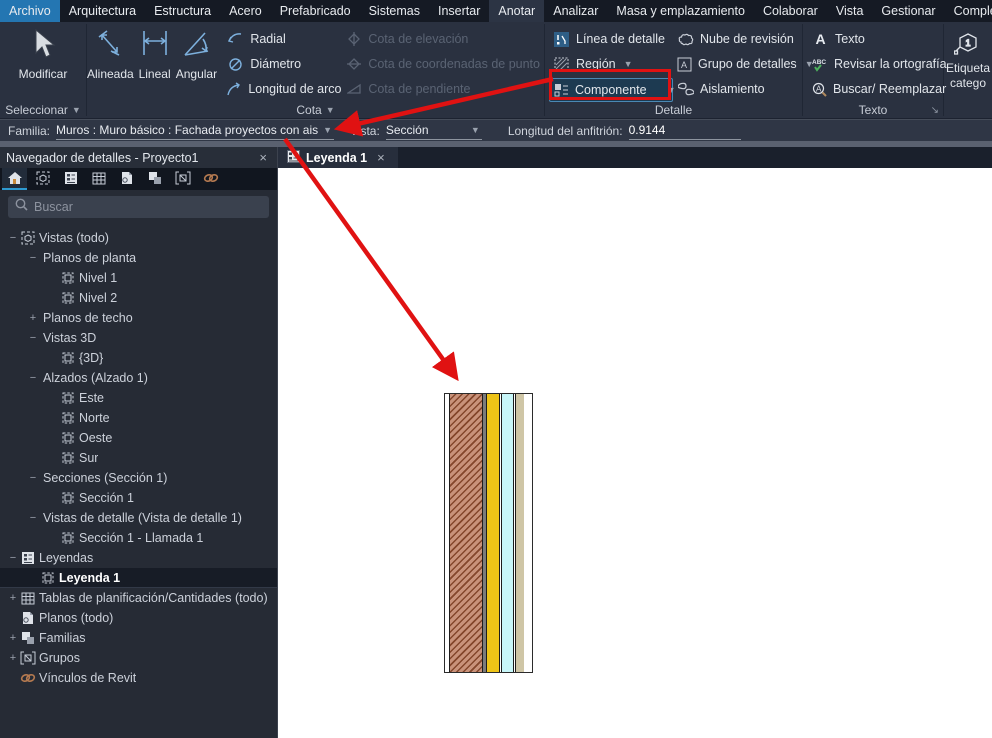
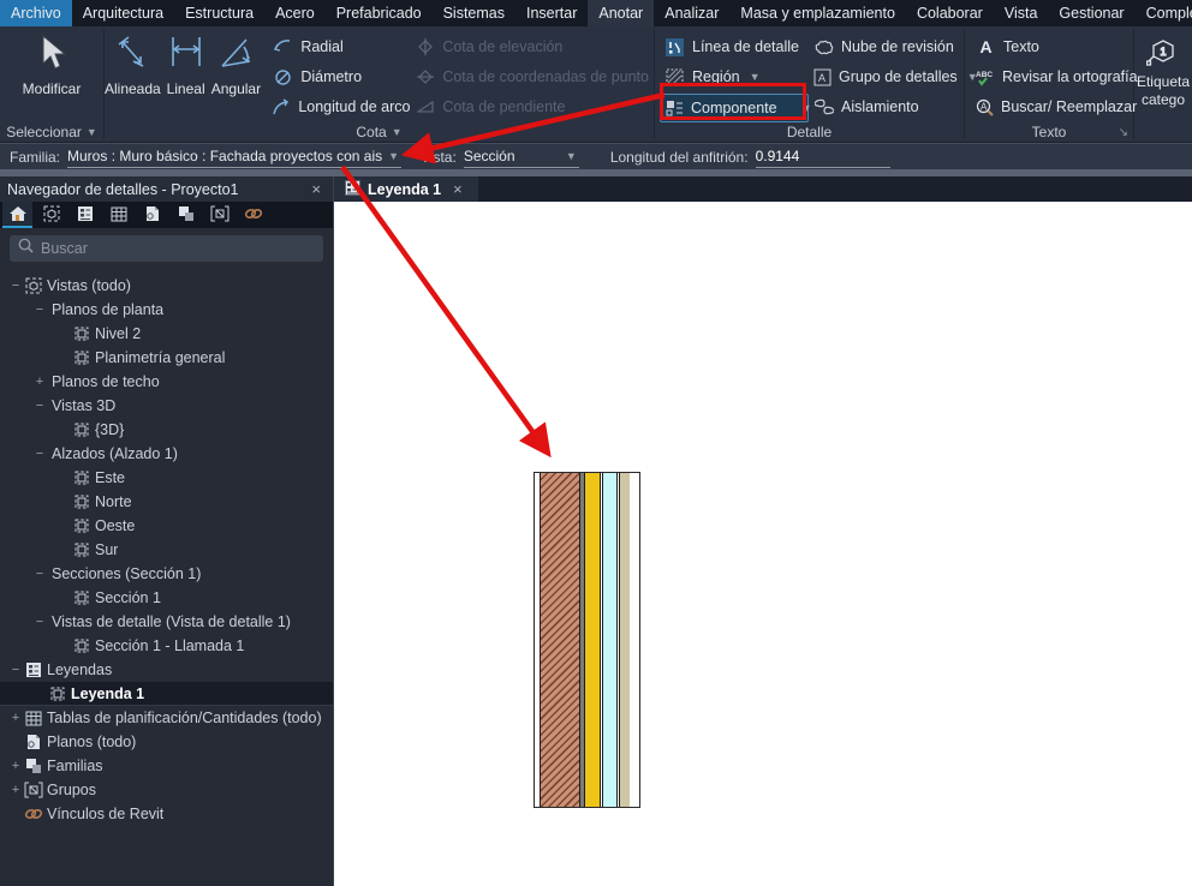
  Archivo
  Arquitectura
  Estructura
  Acero
  Prefabricado
  Sistemas
  Insertar
  Anotar
  Analizar
  Masa y emplazamiento
  Colaborar
  Vista
  Gestionar
  Compl
  Modificar
  Seleccionar
  ▼
  Alineada
  Lineal
  Angular
  Radial
  Diámetro
  Longitud de arco
  Cota de elevación
  Cota de coordenadas de punto
  Cota de pendiente
  Cota
  ▼
  Línea de detalle
  Región
  ▼
  Componente
  ▼
  Nube de revisión
  A
  Grupo de detalles
  ▼
  Aislamiento
  Detalle
  A
  Texto
  Revisar la ortografía
  A
  Buscar/ Reemplazar
  Texto
  ↘
  1
  Etiqueta
  catego
  Familia:
  Muros : Muro básico : Fachada proyectos con ais
  ▼
  Vista:
  Sección
  ▼
  Longitud del anfitrión:
  0.9144
  Navegador de detalles - Proyecto1
  ×
  Buscar
  −
  Vistas (todo)
  −
  Planos de planta
- Nivel 1
  Nivel 2
+ Planimetría general
  +
  Planos de techo
  −
  Vistas 3D
  {3D}
  −
  Alzados (Alzado 1)
  Este
  Norte
  Oeste
  Sur
  −
  Secciones (Sección 1)
  Sección 1
  −
  Vistas de detalle (Vista de detalle 1)
  Sección 1 - Llamada 1
  −
  Leyendas
  Leyenda 1
  +
  Tablas de planificación/Cantidades (todo)
  Planos (todo)
  +
  Familias
  +
  Grupos
  Vínculos de Revit
  Leyenda 1
  ×
